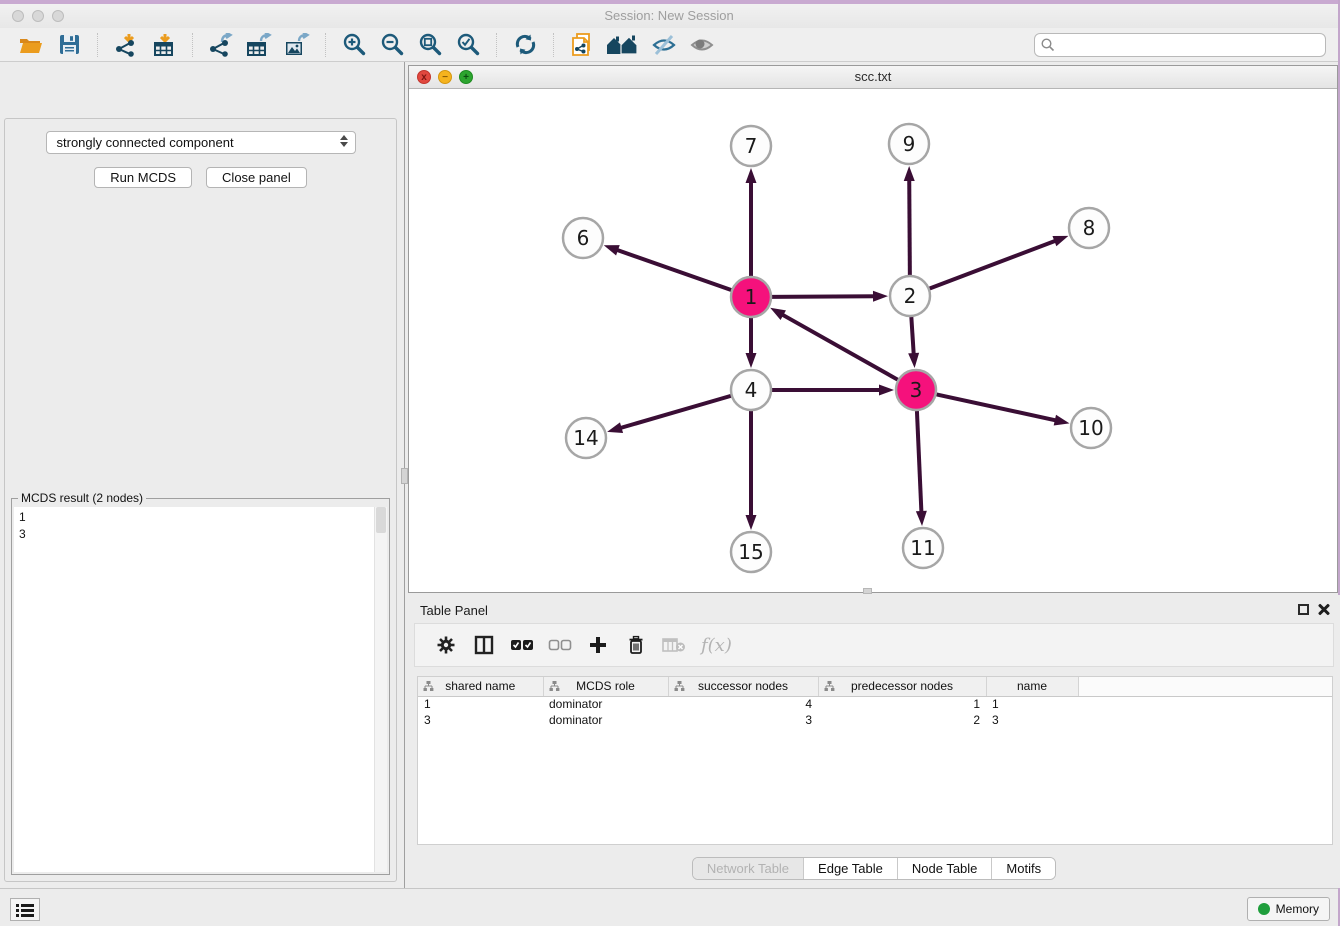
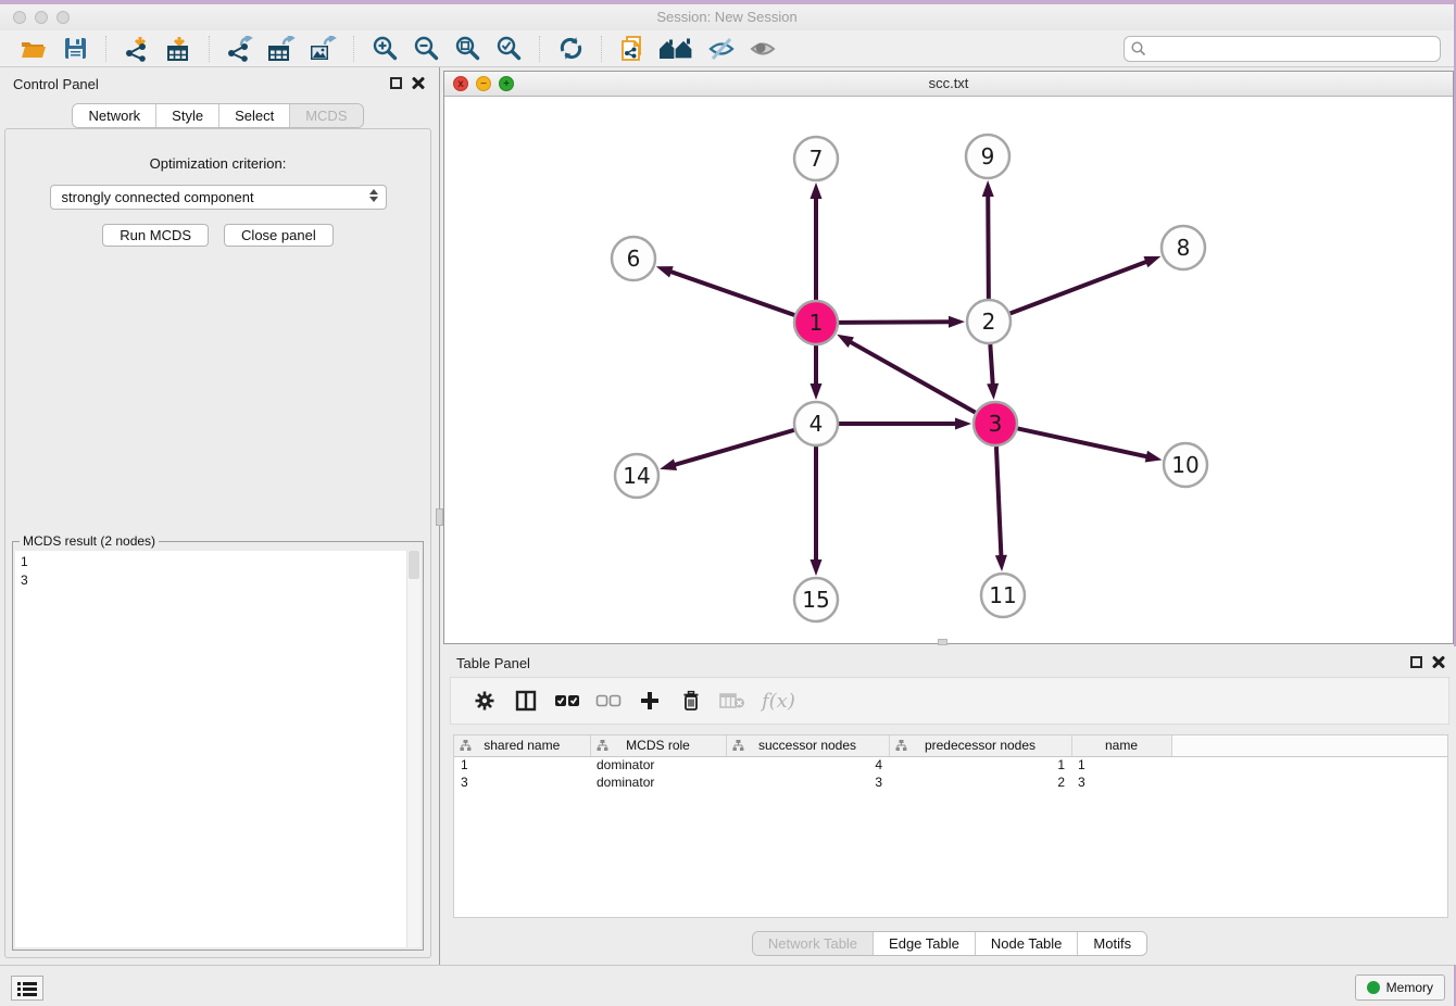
  Session: New Session
+ Control Panel
+ Network
+ Style
+ Select
+ MCDS
+ Optimization criterion:
  strongly connected component
  Run MCDS
  Close panel
  MCDS result (2 nodes)
  1
  3
  x
  −
  +
  scc.txt
  7
  9
  6
  8
  1
  2
  4
  3
  14
  10
  15
  11
  Table Panel
  f(x)
  shared name	MCDS role	successor nodes	predecessor nodes	name
  1	dominator	4	1	1
  3	dominator	3	2	3
  Network Table
  Edge Table
  Node Table
  Motifs
  Memory
